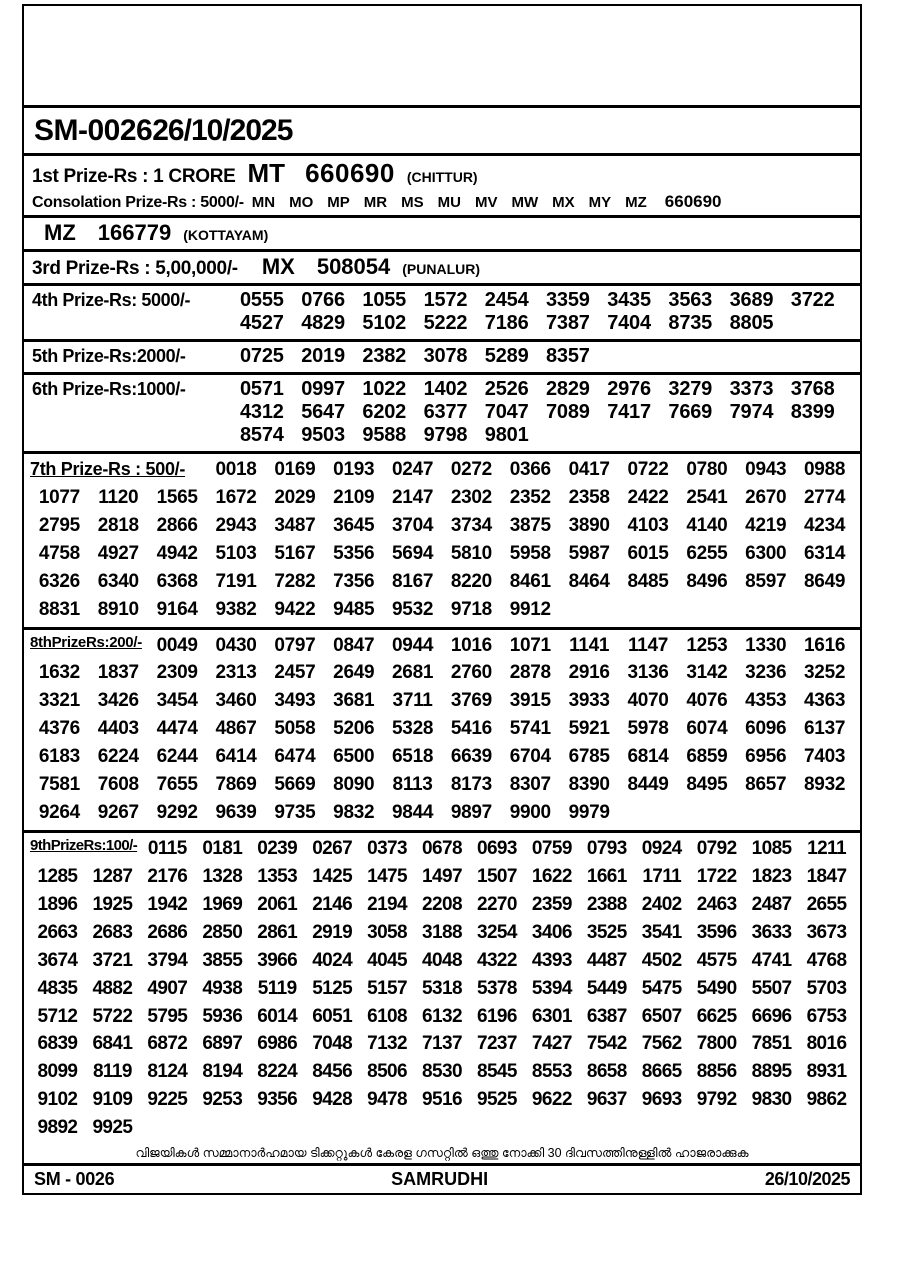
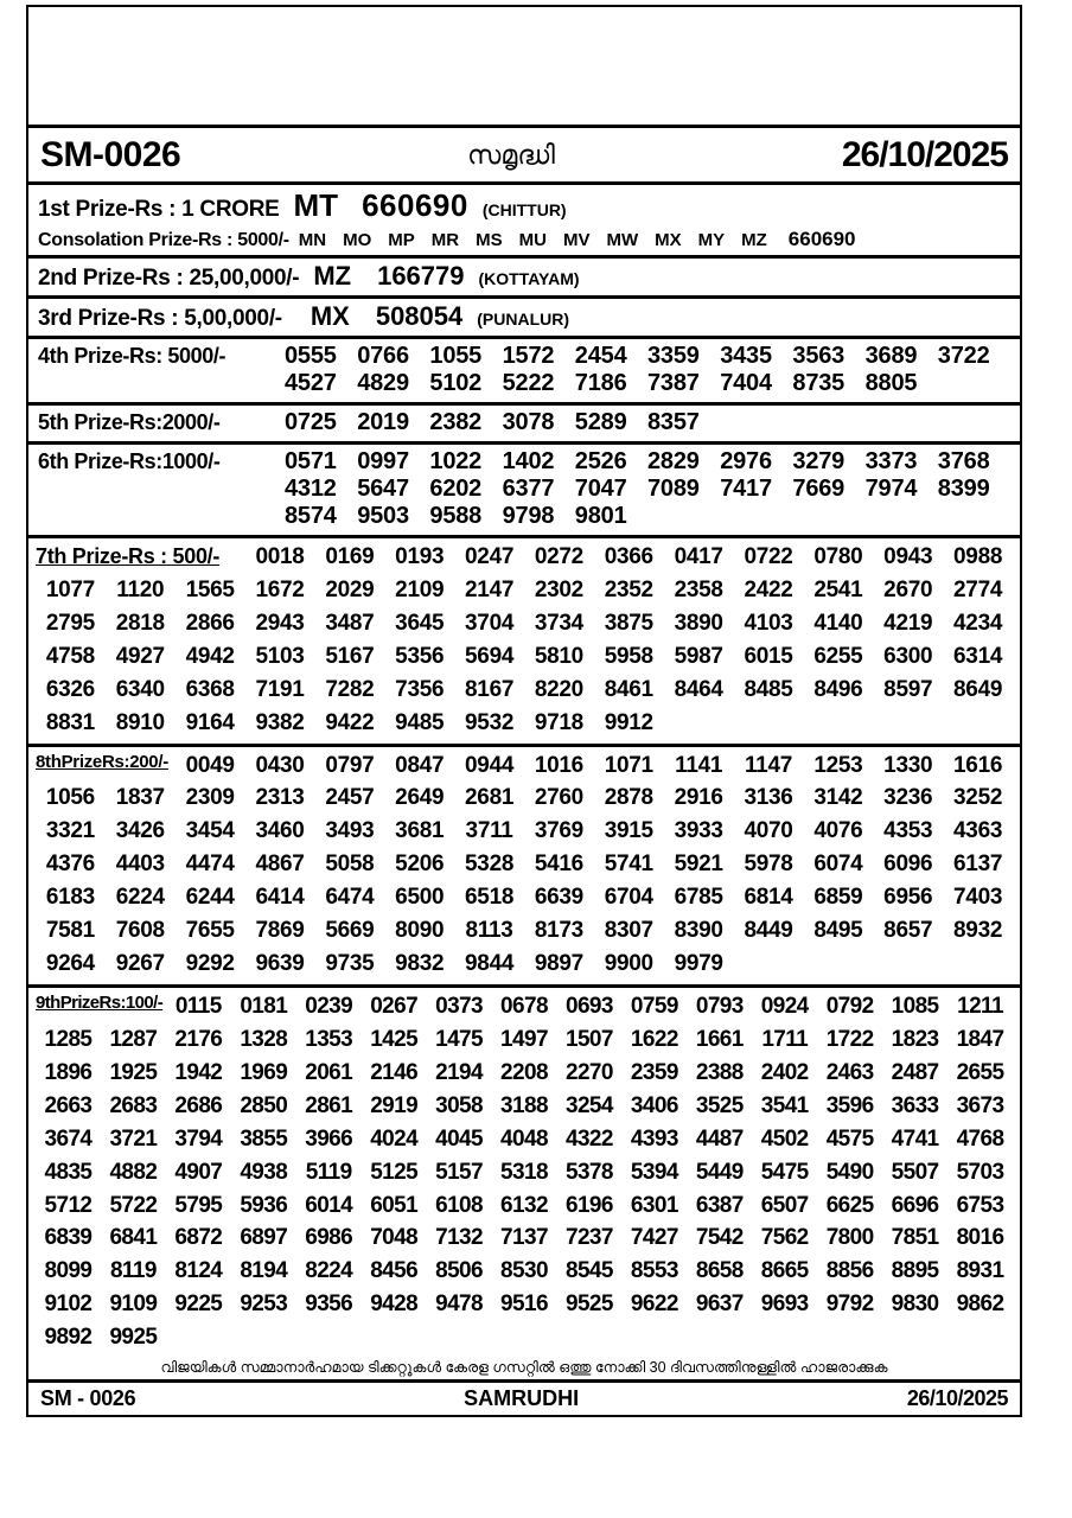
  SM-0026
+ സമൃദ്ധി
  26/10/2025
  1st Prize-Rs : 1 CRORE
  MT
  660690
  (CHITTUR)
  Consolation Prize-Rs : 5000/-
  MN MO MP MR MS MU MV MW MX MY MZ
  660690
+ 2nd Prize-Rs : 25,00,000/-
  MZ
  166779
  (KOTTAYAM)
  3rd Prize-Rs : 5,00,000/-
  MX
  508054
  (PUNALUR)
  4th Prize-Rs: 5000/-
  0555
  0766
  1055
  1572
  2454
  3359
  3435
  3563
  3689
  3722
  4527
  4829
  5102
  5222
  7186
  7387
  7404
  8735
  8805
  5th Prize-Rs:2000/-
  0725
  2019
  2382
  3078
  5289
  8357
  6th Prize-Rs:1000/-
  0571
  0997
  1022
  1402
  2526
  2829
  2976
  3279
  3373
  3768
  4312
  5647
  6202
  6377
  7047
  7089
  7417
  7669
  7974
  8399
  8574
  9503
  9588
  9798
  9801
  7th Prize-Rs : 500/-
  0018
  0169
  0193
  0247
  0272
  0366
  0417
  0722
  0780
  0943
  0988
  1077
  1120
  1565
  1672
  2029
  2109
  2147
  2302
  2352
  2358
  2422
  2541
  2670
  2774
  2795
  2818
  2866
  2943
  3487
  3645
  3704
  3734
  3875
  3890
  4103
  4140
  4219
  4234
  4758
  4927
  4942
  5103
  5167
  5356
  5694
  5810
  5958
  5987
  6015
  6255
  6300
  6314
  6326
  6340
  6368
  7191
  7282
  7356
  8167
  8220
  8461
  8464
  8485
  8496
  8597
  8649
  8831
  8910
  9164
  9382
  9422
  9485
  9532
  9718
  9912
  8thPrizeRs:200/-
  0049
  0430
  0797
  0847
  0944
  1016
  1071
  1141
  1147
  1253
  1330
  1616
- 1632
+ 1056
  1837
  2309
  2313
  2457
  2649
  2681
  2760
  2878
  2916
  3136
  3142
  3236
  3252
  3321
  3426
  3454
  3460
  3493
  3681
  3711
  3769
  3915
  3933
  4070
  4076
  4353
  4363
  4376
  4403
  4474
  4867
  5058
  5206
  5328
  5416
  5741
  5921
  5978
  6074
  6096
  6137
  6183
  6224
  6244
  6414
  6474
  6500
  6518
  6639
  6704
  6785
  6814
  6859
  6956
  7403
  7581
  7608
  7655
  7869
  5669
  8090
  8113
  8173
  8307
  8390
  8449
  8495
  8657
  8932
  9264
  9267
  9292
  9639
  9735
  9832
  9844
  9897
  9900
  9979
  9thPrizeRs:100/-
  0115
  0181
  0239
  0267
  0373
  0678
  0693
  0759
  0793
  0924
  0792
  1085
  1211
  1285
  1287
  2176
  1328
  1353
  1425
  1475
  1497
  1507
  1622
  1661
  1711
  1722
  1823
  1847
  1896
  1925
  1942
  1969
  2061
  2146
  2194
  2208
  2270
  2359
  2388
  2402
  2463
  2487
  2655
  2663
  2683
  2686
  2850
  2861
  2919
  3058
  3188
  3254
  3406
  3525
  3541
  3596
  3633
  3673
  3674
  3721
  3794
  3855
  3966
  4024
  4045
  4048
  4322
  4393
  4487
  4502
  4575
  4741
  4768
  4835
  4882
  4907
  4938
  5119
  5125
  5157
  5318
  5378
  5394
  5449
  5475
  5490
  5507
  5703
  5712
  5722
  5795
  5936
  6014
  6051
  6108
  6132
  6196
  6301
  6387
  6507
  6625
  6696
  6753
  6839
  6841
  6872
  6897
  6986
  7048
  7132
  7137
  7237
  7427
  7542
  7562
  7800
  7851
  8016
  8099
  8119
  8124
  8194
  8224
  8456
  8506
  8530
  8545
  8553
  8658
  8665
  8856
  8895
  8931
  9102
  9109
  9225
  9253
  9356
  9428
  9478
  9516
  9525
  9622
  9637
  9693
  9792
  9830
  9862
  9892
  9925
  വിജയികൾ സമ്മാനാർഹമായ ടിക്കറ്റുകൾ കേരള ഗസറ്റിൽ ഒത്തു നോക്കി 30 ദിവസത്തിനുള്ളിൽ ഹാജരാക്കുക
  SM - 0026
  SAMRUDHI
  26/10/2025
